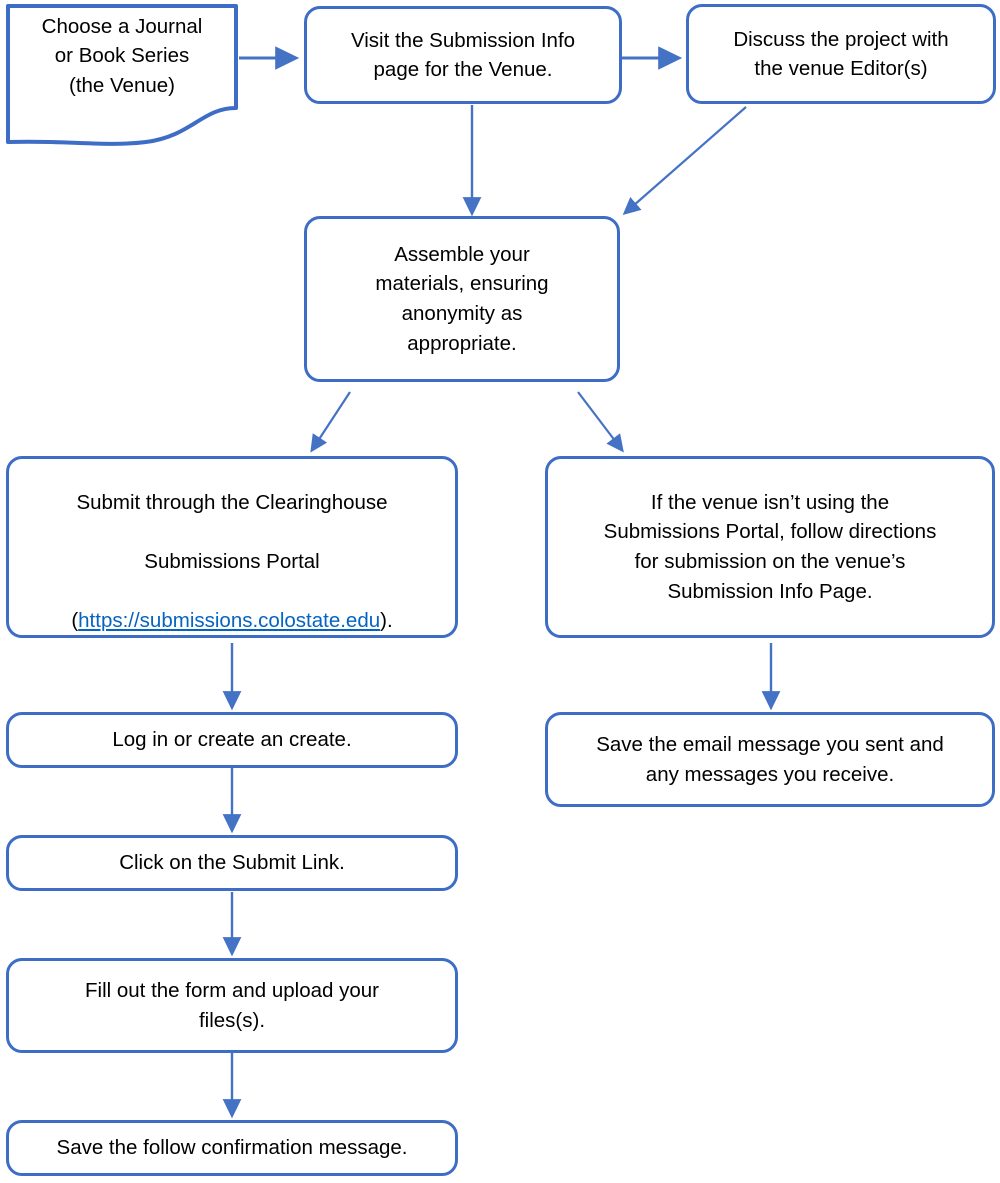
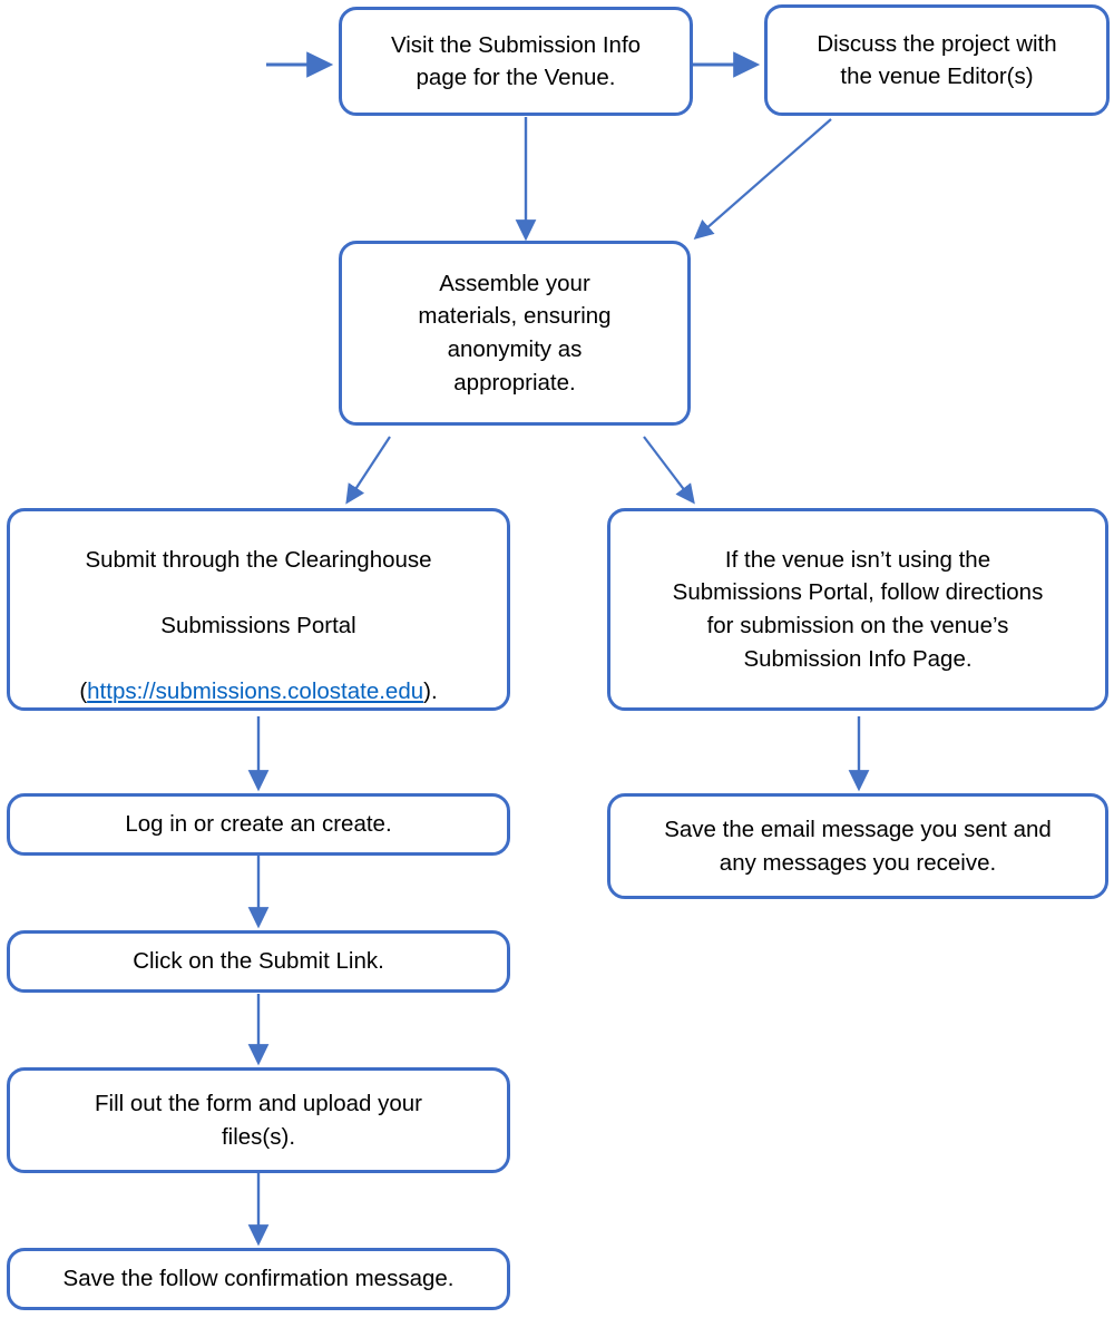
- Choose a Journal
- or Book Series
- (the Venue)
  Visit the Submission Info
  page for the Venue.
  Discuss the project with
  the venue Editor(s)
  Assemble your
  materials, ensuring
  anonymity as
  appropriate.
  Submit through the Clearinghouse
  Submissions Portal
  (https://submissions.colostate.edu).
  If the venue isn’t using the
  Submissions Portal, follow directions
  for submission on the venue’s
  Submission Info Page.
  Log in or create an create.
  Click on the Submit Link.
  Fill out the form and upload your
  files(s).
  Save the follow confirmation message.
  Save the email message you sent and
  any messages you receive.
